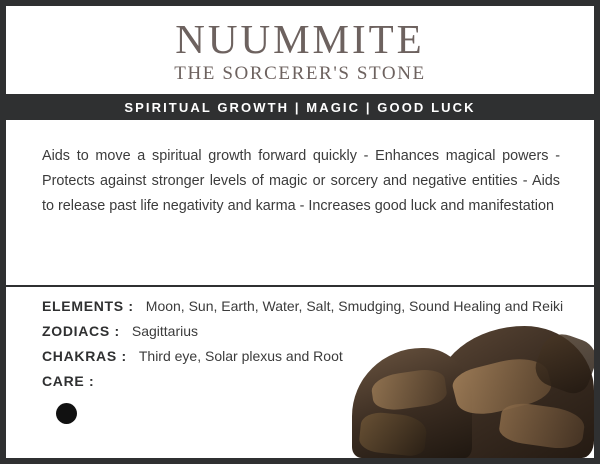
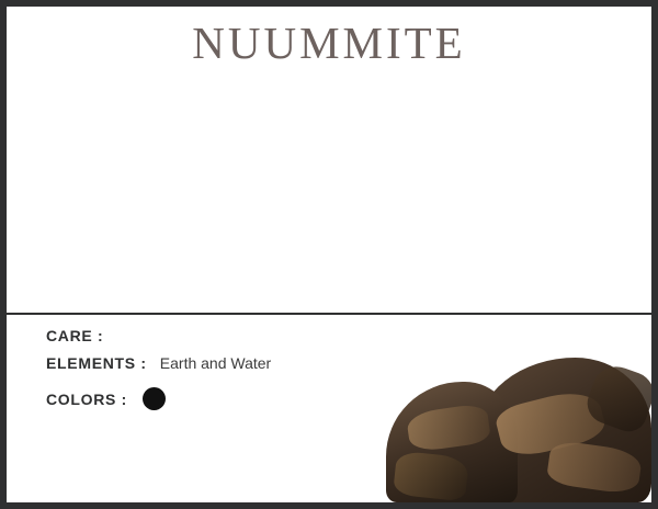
  NUUMMITE
- THE SORCERER'S STONE
- SPIRITUAL GROWTH | MAGIC | GOOD LUCK
- Aids to move a spiritual growth forward quickly - Enhances magical powers - Protects against stronger levels of magic or sorcery and negative entities - Aids to release past life negativity and karma - Increases good luck and manifestation
- ELEMENTS :
+ CARE :
- Moon, Sun, Earth, Water, Salt, Smudging, Sound Healing and Reiki
- ZODIACS :
- Sagittarius
- CHAKRAS :
- Third eye, Solar plexus and Root
- CARE :
+ ELEMENTS :
+ Earth and Water
+ COLORS :
